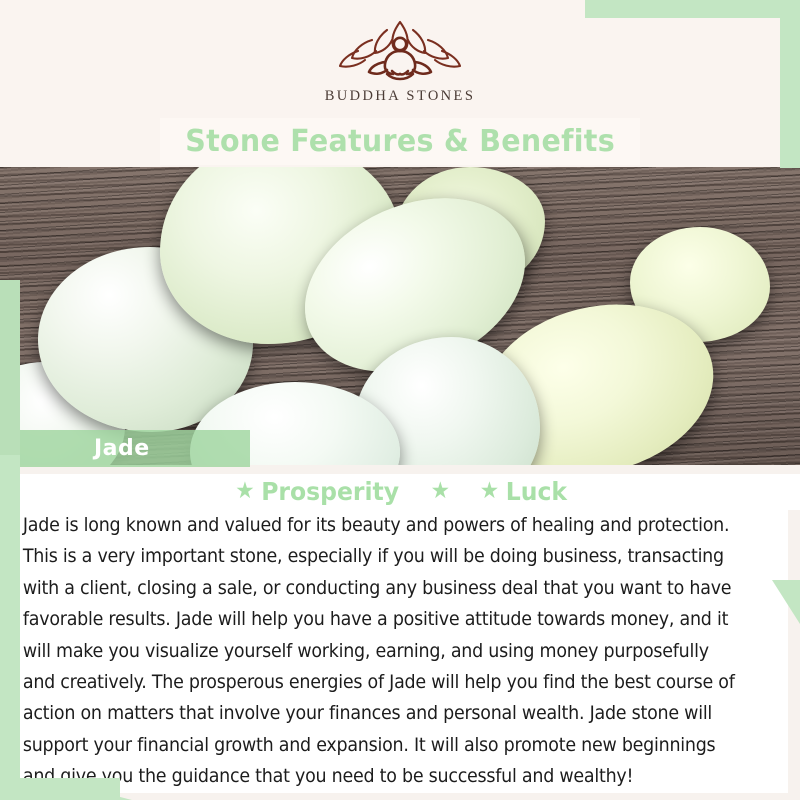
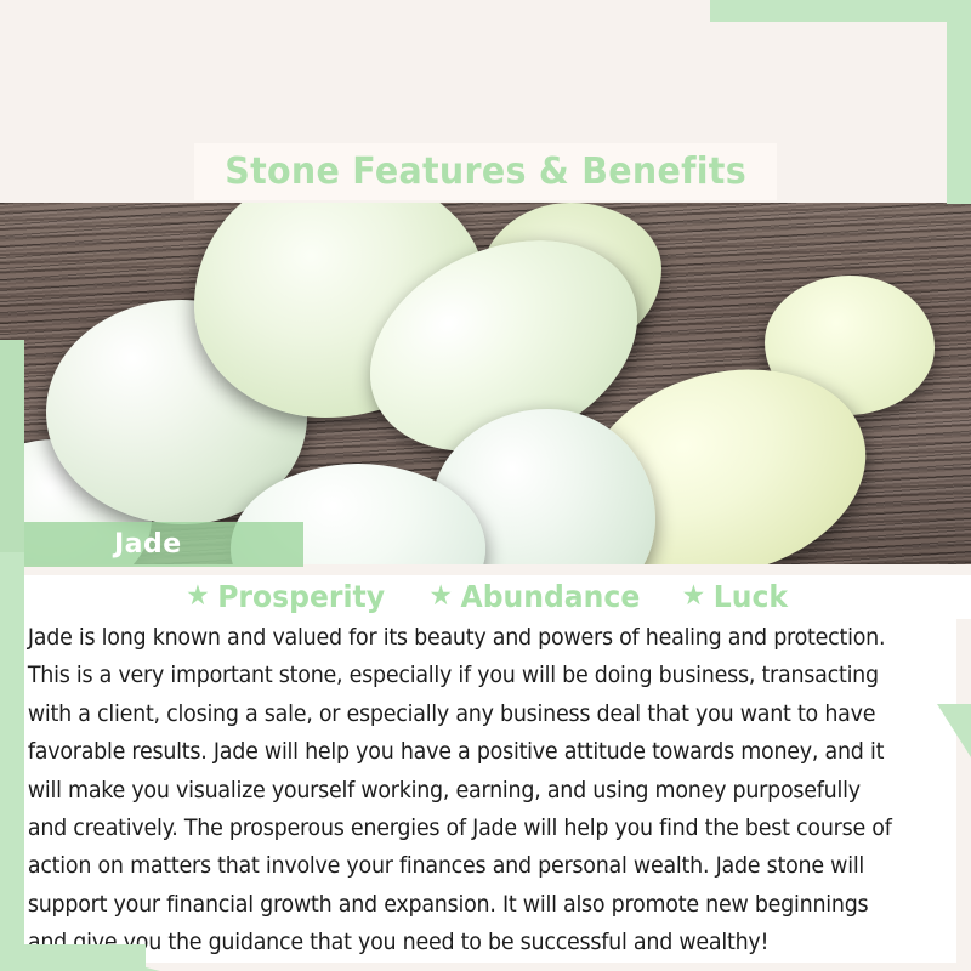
- BUDDHA STONES
  Stone Features & Benefits
  Jade
  ★
  Prosperity
  ★
+ Abundance
  ★
  Luck
- Jade is long known and valued for its beauty and powers of healing and protection. This is a very important stone, especially if you will be doing business, transacting with a client, closing a sale, or conducting any business deal that you want to have favorable results. Jade will help you have a positive attitude towards money, and it will make you visualize yourself working, earning, and using money purposefully and creatively. The prosperous energies of Jade will help you find the best course of action on matters that involve your finances and personal wealth. Jade stone will support your financial growth and expansion. It will also promote new beginnings and give you the guidance that you need to be successful and wealthy!
+ Jade is long known and valued for its beauty and powers of healing and protection. This is a very important stone, especially if you will be doing business, transacting with a client, closing a sale, or especially any business deal that you want to have favorable results. Jade will help you have a positive attitude towards money, and it will make you visualize yourself working, earning, and using money purposefully and creatively. The prosperous energies of Jade will help you find the best course of action on matters that involve your finances and personal wealth. Jade stone will support your financial growth and expansion. It will also promote new beginnings and give you the guidance that you need to be successful and wealthy!
